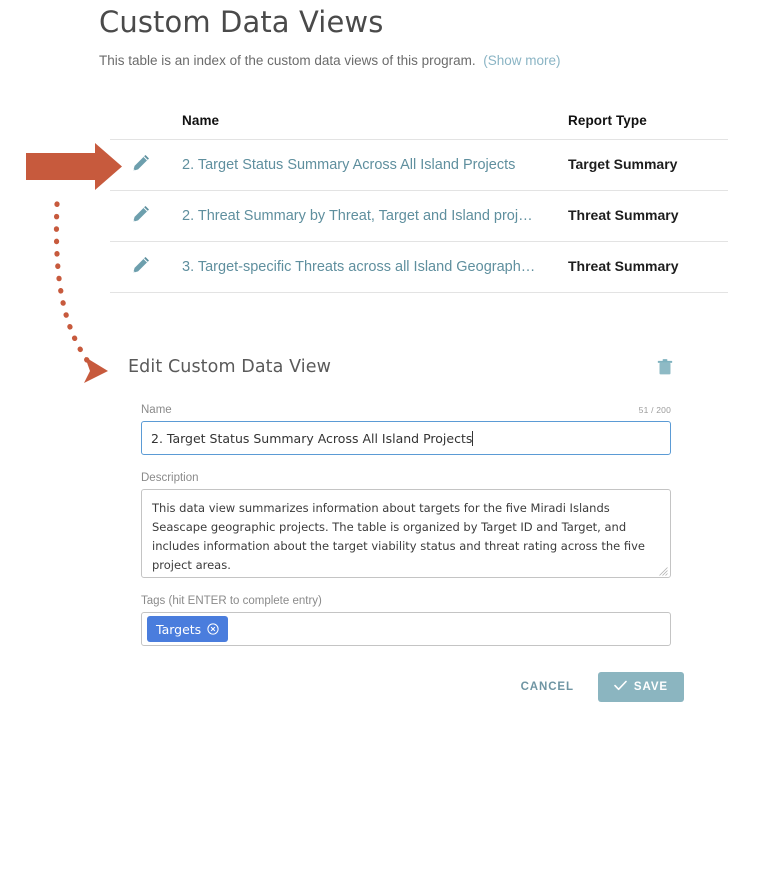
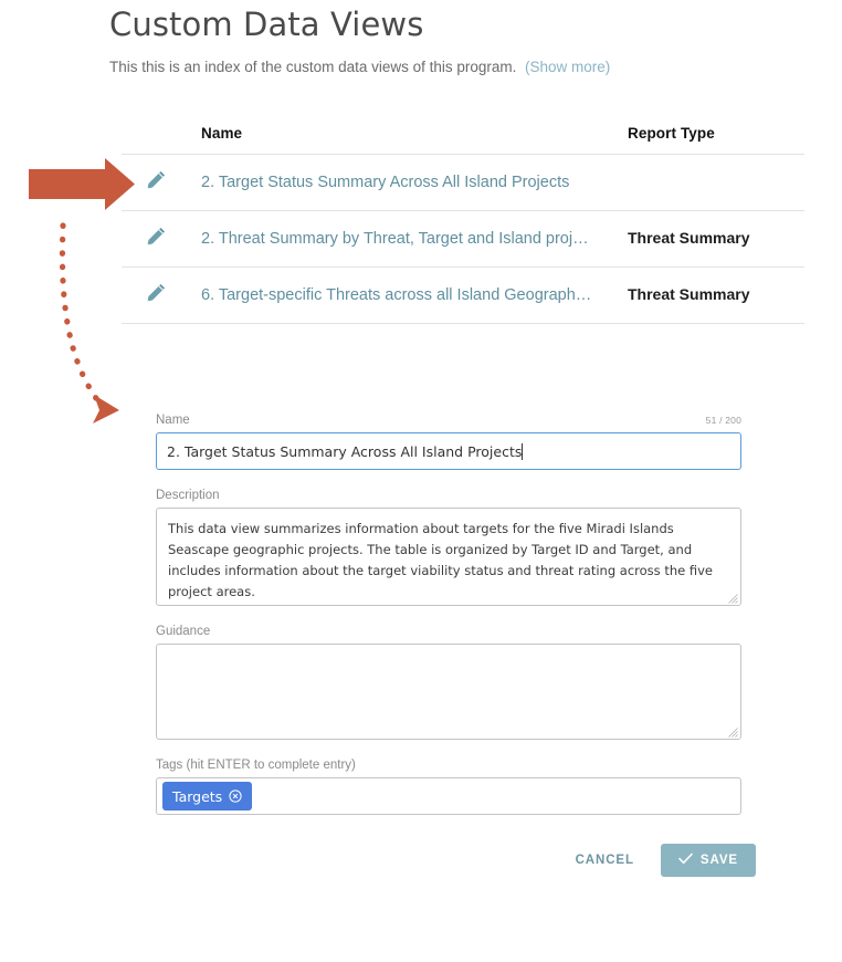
  Custom Data Views
- This table is an index of the custom data views of this program. (Show more)
+ This this is an index of the custom data views of this program. (Show more)
  Name
  Report Type
  2. Target Status Summary Across All Island Projects
- Target Summary
  2. Threat Summary by Threat, Target and Island proj…
  Threat Summary
- 3. Target-specific Threats across all Island Geograph…
+ 6. Target-specific Threats across all Island Geograph…
  Threat Summary
- Edit Custom Data View
  Name
  51 / 200
  2. Target Status Summary Across All Island Projects
  Description
  This data view summarizes information about targets for the five Miradi Islands Seascape geographic projects. The table is organized by Target ID and Target, and includes information about the target viability status and threat rating across the five project areas.
+ Guidance
  Tags (hit ENTER to complete entry)
  Targets
  CANCEL
  SAVE
